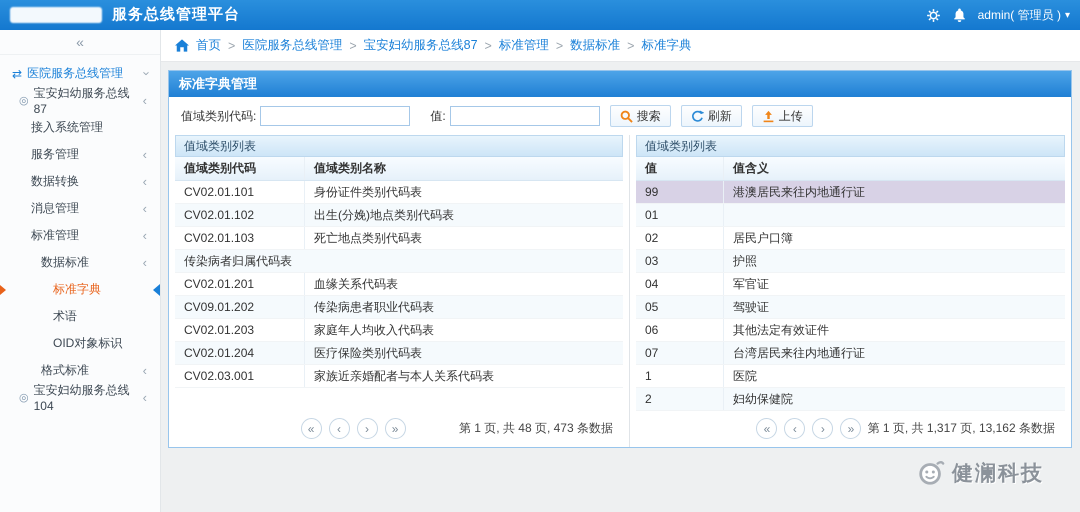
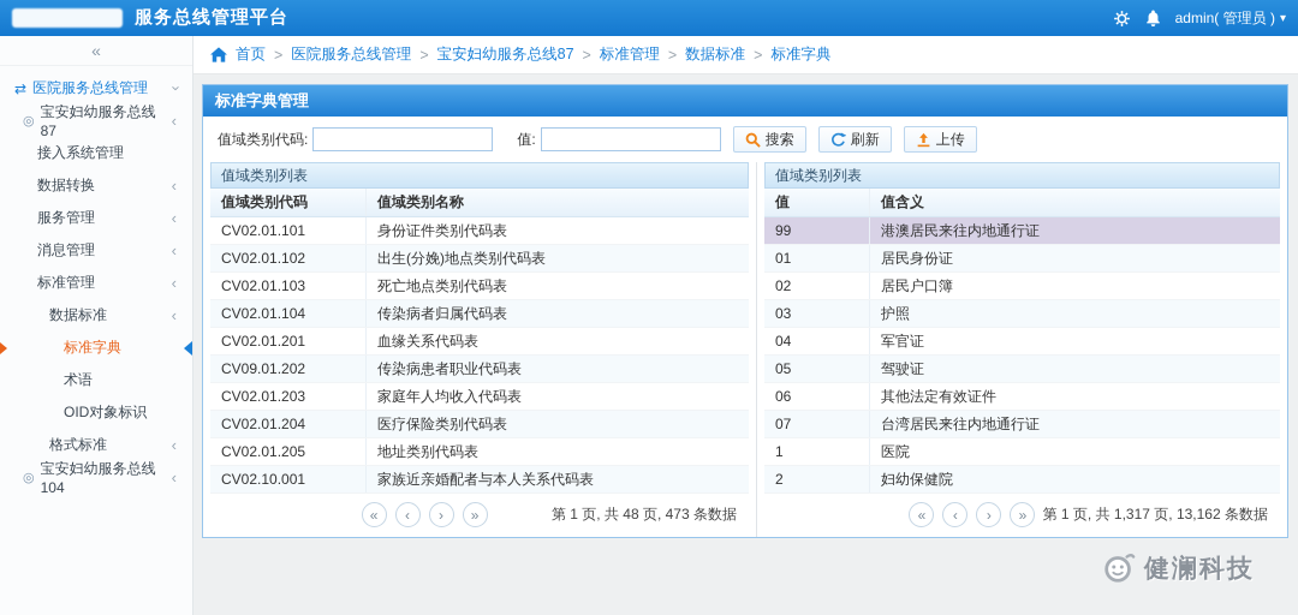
  服务总线管理平台
  admin( 管理员 )
  ▾
  «
  ⇄
  医院服务总线管理
  ◎
  宝安妇幼服务总线87
  ‹
  接入系统管理
- 服务管理
+ 数据转换
  ‹
- 数据转换
+ 服务管理
  ‹
  消息管理
  ‹
  标准管理
  ‹
  数据标准
  ‹
  标准字典
  术语
  OID对象标识
  格式标准
  ‹
  ◎
  宝安妇幼服务总线104
  ‹
  首页
  >
  医院服务总线管理
  >
  宝安妇幼服务总线87
  >
  标准管理
  >
  数据标准
  >
  标准字典
  标准字典管理
  值域类别代码:
  值:
  搜索
  刷新
  上传
  值域类别列表
  值域类别代码
  值域类别名称
  CV02.01.101
  身份证件类别代码表
  CV02.01.102
  出生(分娩)地点类别代码表
  CV02.01.103
  死亡地点类别代码表
+ CV02.01.104
  传染病者归属代码表
  CV02.01.201
  血缘关系代码表
  CV09.01.202
  传染病患者职业代码表
  CV02.01.203
  家庭年人均收入代码表
  CV02.01.204
  医疗保险类别代码表
+ CV02.01.205
+ 地址类别代码表
- CV02.03.001
+ CV02.10.001
  家族近亲婚配者与本人关系代码表
  «
  ‹
  ›
  »
  第 1 页, 共 48 页, 473 条数据
  值域类别列表
  值
  值含义
  99
  港澳居民来往内地通行证
  01
+ 居民身份证
  02
  居民户口簿
  03
  护照
  04
  军官证
  05
  驾驶证
  06
  其他法定有效证件
  07
  台湾居民来往内地通行证
  1
  医院
  2
  妇幼保健院
  «
  ‹
  ›
  »
  第 1 页, 共 1,317 页, 13,162 条数据
  健澜科技
